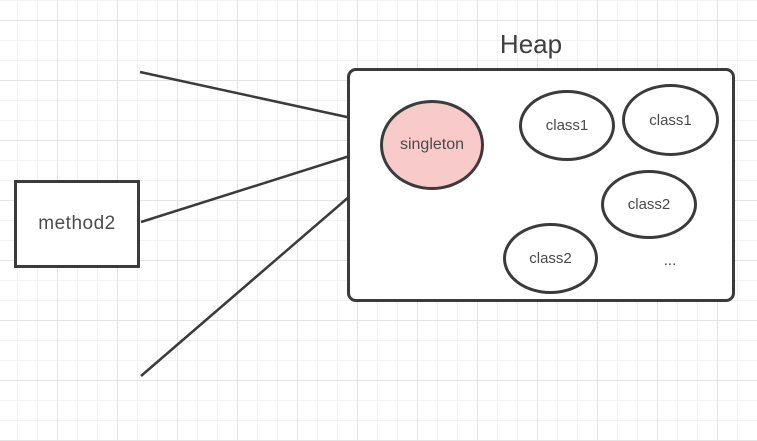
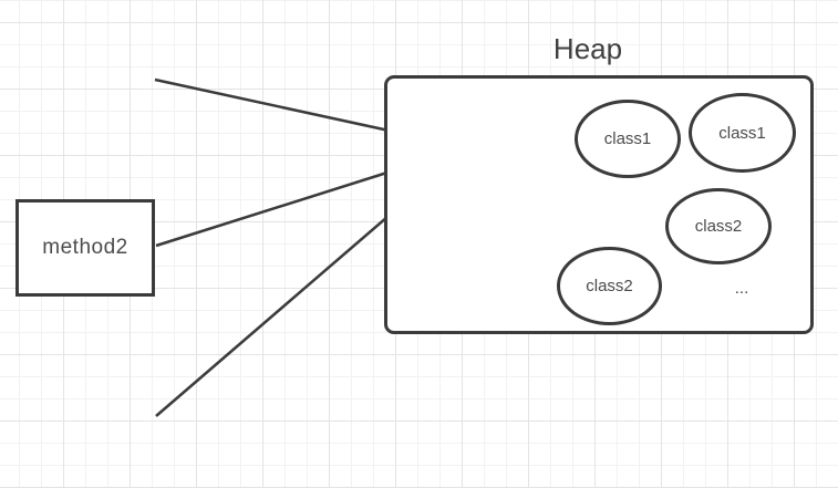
  Heap
  method2
- singleton
  class1
  class1
  class2
  class2
  ...
